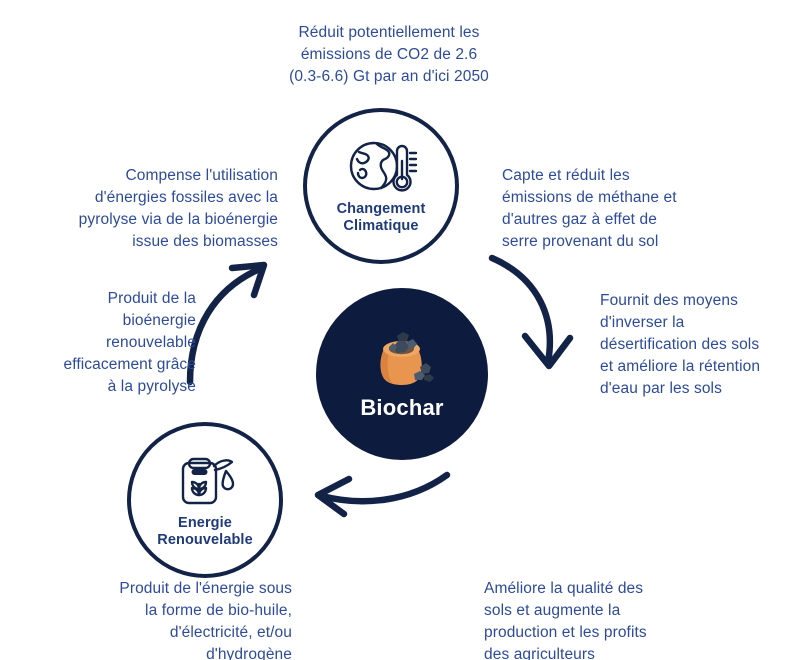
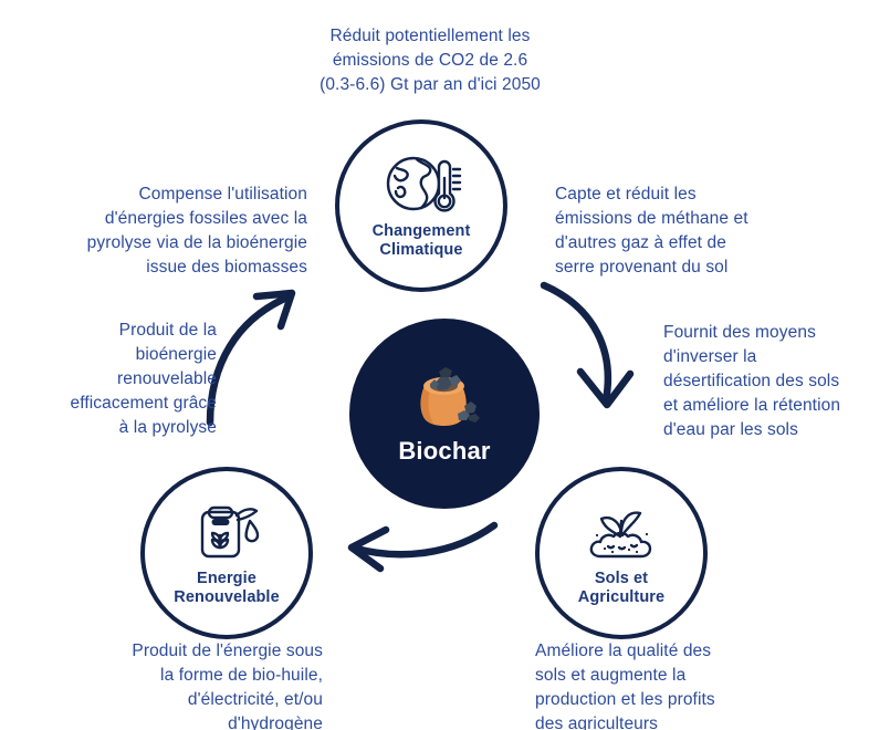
  Biochar
  Changement
  Climatique
+ Sols et
+ Agriculture
  Energie
  Renouvelable
  Réduit potentiellement les
  émissions de CO2 de 2.6
  (0.3-6.6) Gt par an d'ici 2050
  Compense l'utilisation
  d'énergies fossiles avec la
  pyrolyse via de la bioénergie
  issue des biomasses
  Produit de la
  bioénergie
  renouvelable
  efficacement grâce
  à la pyrolyse
  Capte et réduit les
  émissions de méthane et
  d'autres gaz à effet de
  serre provenant du sol
  Fournit des moyens
  d'inverser la
  désertification des sols
  et améliore la rétention
  d'eau par les sols
  Améliore la qualité des
  sols et augmente la
  production et les profits
  des agriculteurs
  Produit de l'énergie sous
  la forme de bio-huile,
  d'électricité, et/ou
  d'hydrogène
